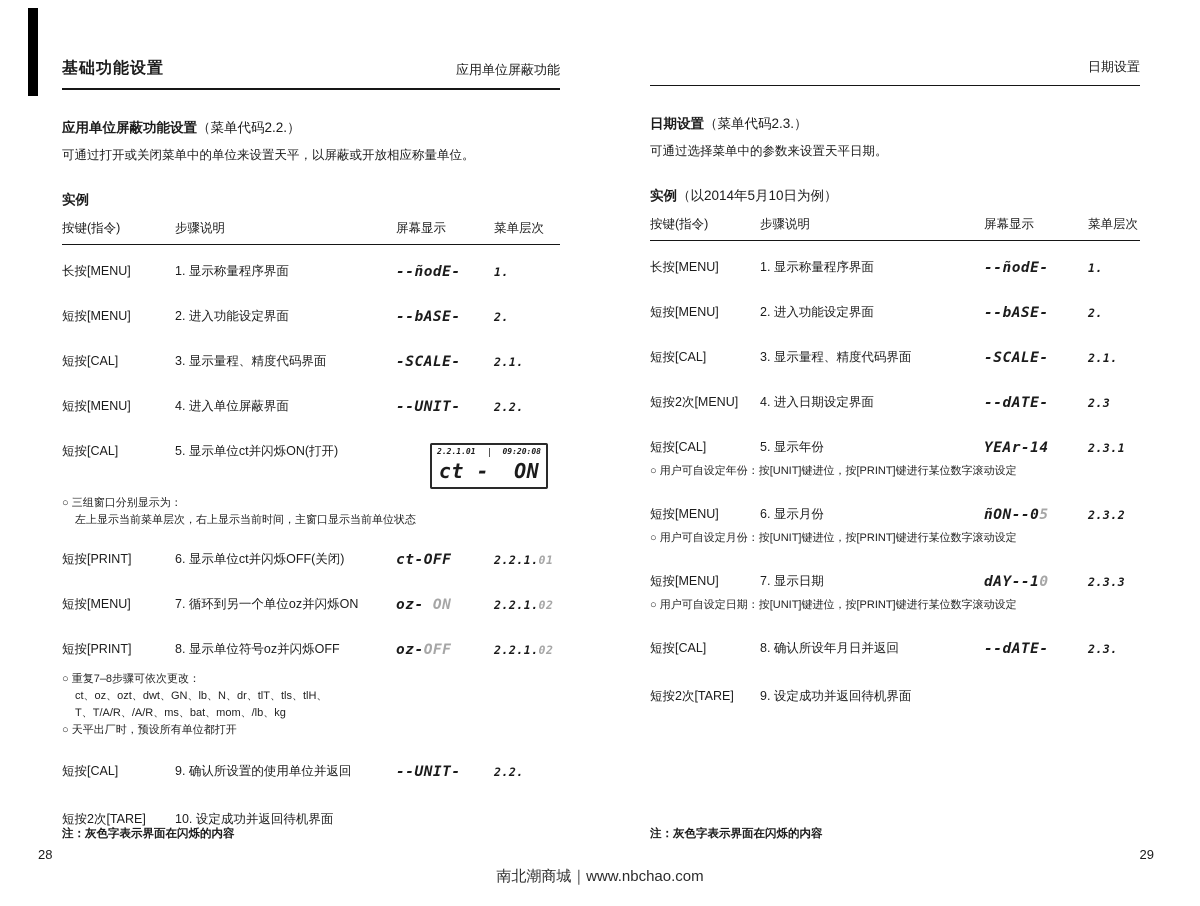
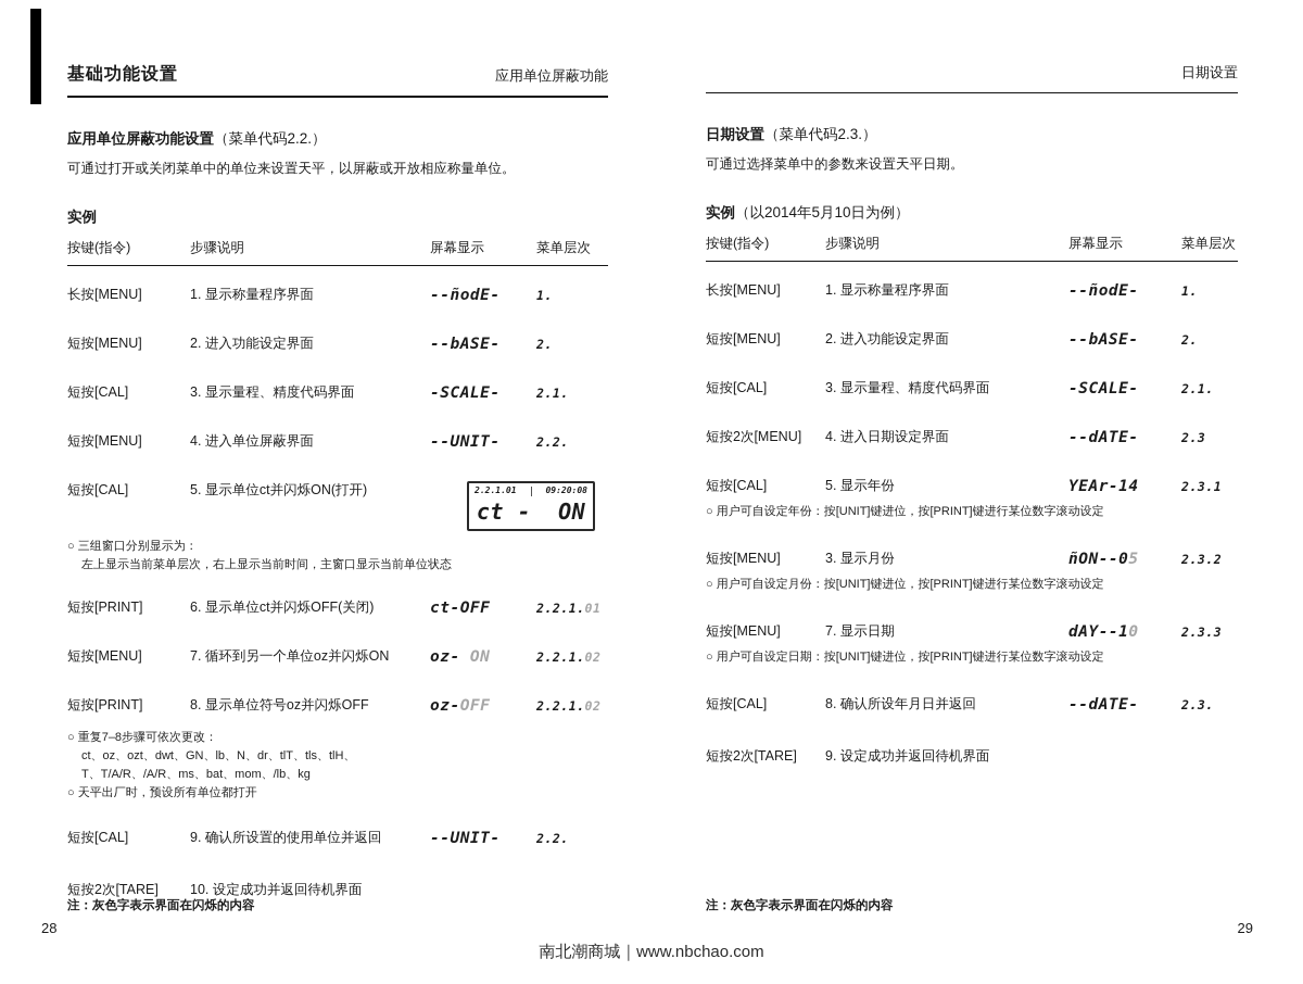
  基础功能设置
  应用单位屏蔽功能
  应用单位屏蔽功能设置（菜单代码2.2.）
  可通过打开或关闭菜单中的单位来设置天平，以屏蔽或开放相应称量单位。
  实例
  按键(指令)
  步骤说明
  屏幕显示
  菜单层次
  长按[MENU]
  1. 显示称量程序界面
  --ñodE-
  1.
  短按[MENU]
  2. 进入功能设定界面
  --bASE-
  2.
  短按[CAL]
  3. 显示量程、精度代码界面
  -SCALE-
  2.1.
  短按[MENU]
  4. 进入单位屏蔽界面
  --UNIT-
  2.2.
  短按[CAL]
  5. 显示单位ct并闪烁ON(打开)
  2.2.1.01
  09:20:08
  ct - ON
  ○ 三组窗口分别显示为：
  左上显示当前菜单层次，右上显示当前时间，主窗口显示当前单位状态
  短按[PRINT]
  6. 显示单位ct并闪烁OFF(关闭)
  ct-OFF
  2.2.1.01
  短按[MENU]
  7. 循环到另一个单位oz并闪烁ON
  oz- ON
  2.2.1.02
  短按[PRINT]
  8. 显示单位符号oz并闪烁OFF
  oz-OFF
  2.2.1.02
  ○ 重复7–8步骤可依次更改：
  ct、oz、ozt、dwt、GN、lb、N、dr、tlT、tls、tlH、
  T、T/A/R、/A/R、ms、bat、mom、/lb、kg
  ○ 天平出厂时，预设所有单位都打开
  短按[CAL]
  9. 确认所设置的使用单位并返回
  --UNIT-
  2.2.
  短按2次[TARE]
  10. 设定成功并返回待机界面
  日期设置
  日期设置（菜单代码2.3.）
  可通过选择菜单中的参数来设置天平日期。
  实例（以2014年5月10日为例）
  按键(指令)
  步骤说明
  屏幕显示
  菜单层次
  长按[MENU]
  1. 显示称量程序界面
  --ñodE-
  1.
  短按[MENU]
  2. 进入功能设定界面
  --bASE-
  2.
  短按[CAL]
  3. 显示量程、精度代码界面
  -SCALE-
  2.1.
  短按2次[MENU]
  4. 进入日期设定界面
  --dATE-
  2.3
  短按[CAL]
  5. 显示年份
  YEAr-14
  2.3.1
  ○ 用户可自设定年份：按[UNIT]键进位，按[PRINT]键进行某位数字滚动设定
  短按[MENU]
- 6. 显示月份
+ 3. 显示月份
  ñON--05
  2.3.2
  ○ 用户可自设定月份：按[UNIT]键进位，按[PRINT]键进行某位数字滚动设定
  短按[MENU]
  7. 显示日期
  dAY--10
  2.3.3
  ○ 用户可自设定日期：按[UNIT]键进位，按[PRINT]键进行某位数字滚动设定
  短按[CAL]
  8. 确认所设年月日并返回
  --dATE-
  2.3.
  短按2次[TARE]
  9. 设定成功并返回待机界面
  注：灰色字表示界面在闪烁的内容
  注：灰色字表示界面在闪烁的内容
  28
  29
  南北潮商城｜www.nbchao.com
